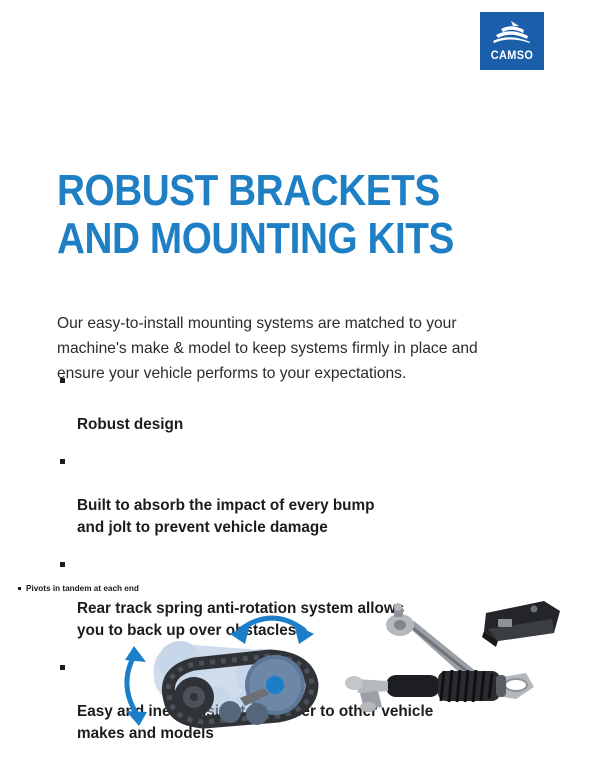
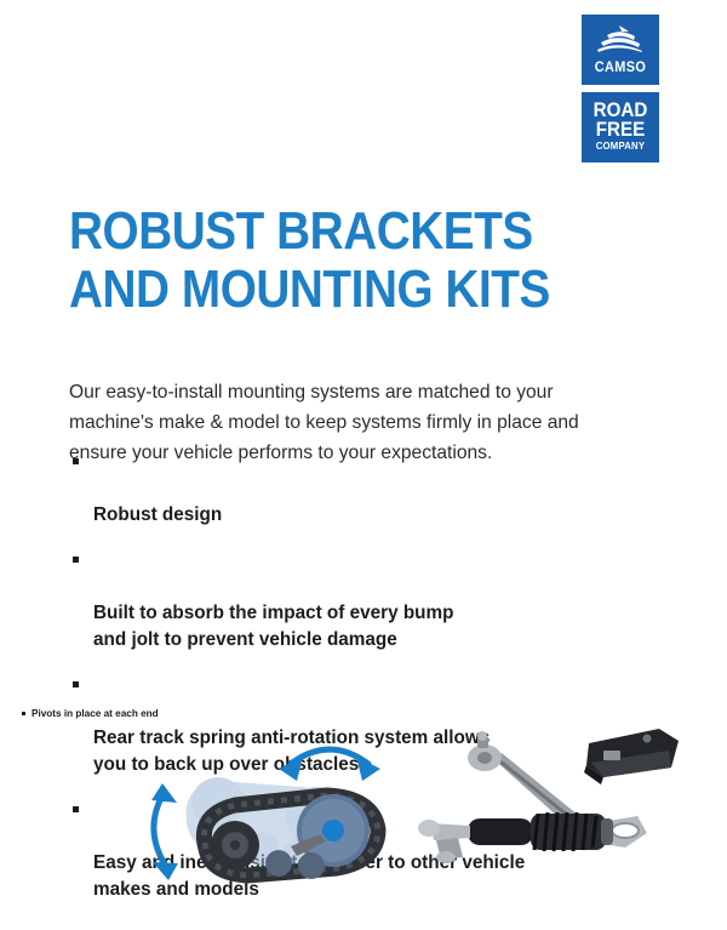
  CAMSO
+ ROAD
+ FREE
+ COMPANY
  ROBUST BRACKETS
  AND MOUNTING KITS
  Our easy-to-install mounting systems are matched to your machine's make & model to keep systems firmly in place and ensure your vehicle performs to your expectations.
  Robust design
  Built to absorb the impact of every bump
  and jolt to prevent vehicle damage
  Rear track spring anti-rotation system allow
  you to back up over ostacles
  makes and models
- Pivots in tandem at each end
+ Pivots in place at each end
